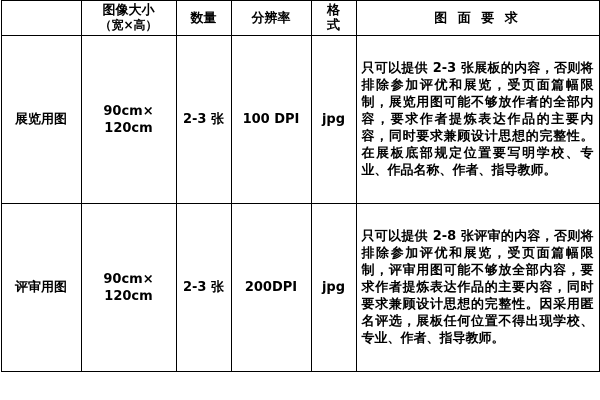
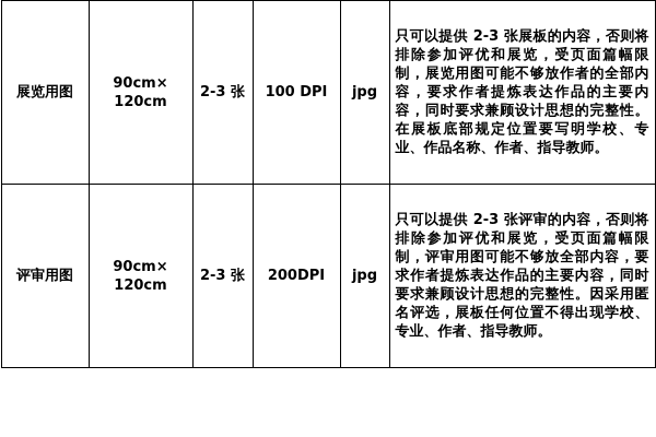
- 	图像大小 （宽×高）	数量	分辨率	格式	图 面 要 求
  展览用图	90cm× 120cm	2-3 张	100 DPI	jpg	只可以提供 2-3 张展板的内容，否则将排除参加评优和展览，受页面篇幅限制，展览用图可能不够放作者的全部内容，要求作者提炼表达作品的主要内容，同时要求兼顾设计思想的完整性。在展板底部规定位置要写明学校、专业、作品名称、作者、指导教师。
- 评审用图	90cm× 120cm	2-3 张	200DPI	jpg	只可以提供 2-8 张评审的内容，否则将排除参加评优和展览，受页面篇幅限制，评审用图可能不够放全部内容，要求作者提炼表达作品的主要内容，同时要求兼顾设计思想的完整性。因采用匿名评选，展板任何位置不得出现学校、专业、作者、指导教师。
+ 评审用图	90cm× 120cm	2-3 张	200DPI	jpg	只可以提供 2-3 张评审的内容，否则将排除参加评优和展览，受页面篇幅限制，评审用图可能不够放全部内容，要求作者提炼表达作品的主要内容，同时要求兼顾设计思想的完整性。因采用匿名评选，展板任何位置不得出现学校、专业、作者、指导教师。
